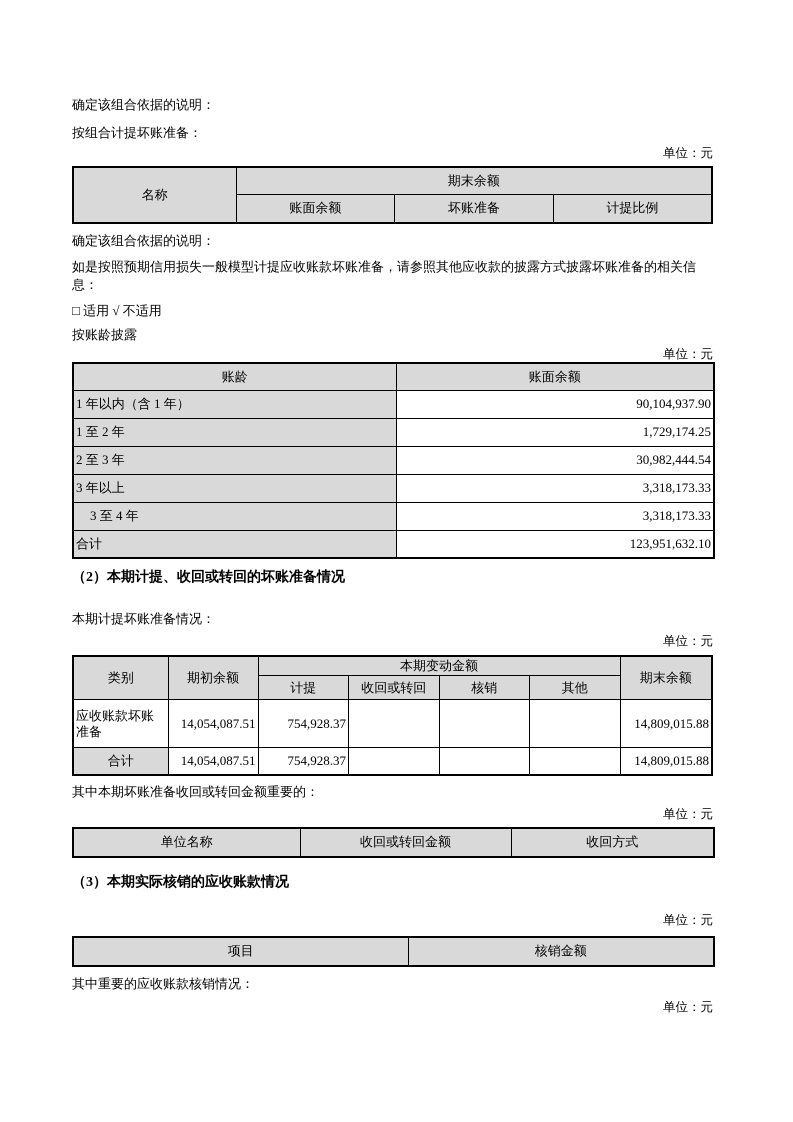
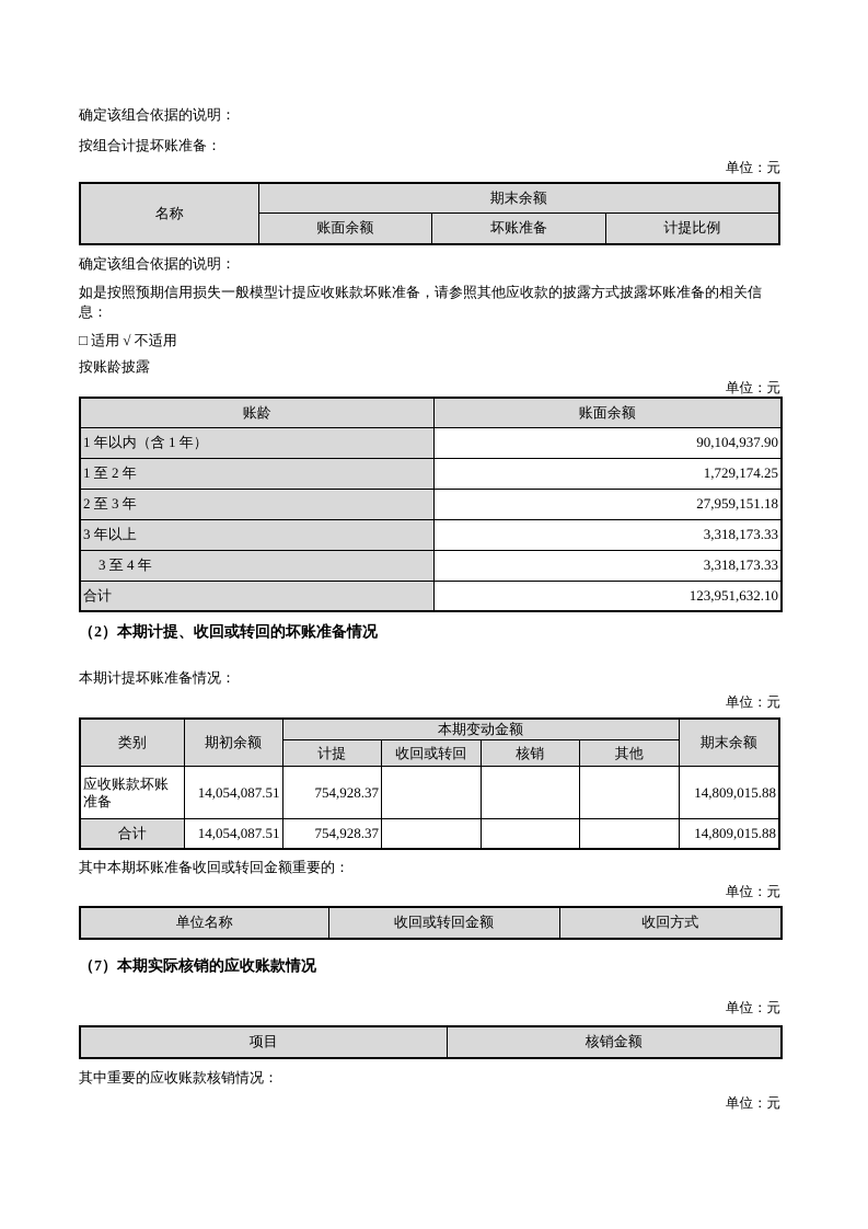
  确定该组合依据的说明：
  按组合计提坏账准备：
  单位：元
  名称	期末余额
  账面余额	坏账准备	计提比例
  确定该组合依据的说明：
  如是按照预期信用损失一般模型计提应收账款坏账准备，请参照其他应收款的披露方式披露坏账准备的相关信息：
  □ 适用 √ 不适用
  按账龄披露
  单位：元
  账龄	账面余额
  1 年以内（含 1 年）	90,104,937.90
  1 至 2 年	1,729,174.25
- 2 至 3 年	30,982,444.54
+ 2 至 3 年	27,959,151.18
  3 年以上	3,318,173.33
  3 至 4 年	3,318,173.33
  合计	123,951,632.10
  （2）本期计提、收回或转回的坏账准备情况
  本期计提坏账准备情况：
  单位：元
  类别	期初余额	本期变动金额	期末余额
  计提	收回或转回	核销	其他
  应收账款坏账准备	14,054,087.51	754,928.37				14,809,015.88
  合计	14,054,087.51	754,928.37				14,809,015.88
  其中本期坏账准备收回或转回金额重要的：
  单位：元
  单位名称	收回或转回金额	收回方式
- （3）本期实际核销的应收账款情况
+ （7）本期实际核销的应收账款情况
  单位：元
  项目	核销金额
  其中重要的应收账款核销情况：
  单位：元
